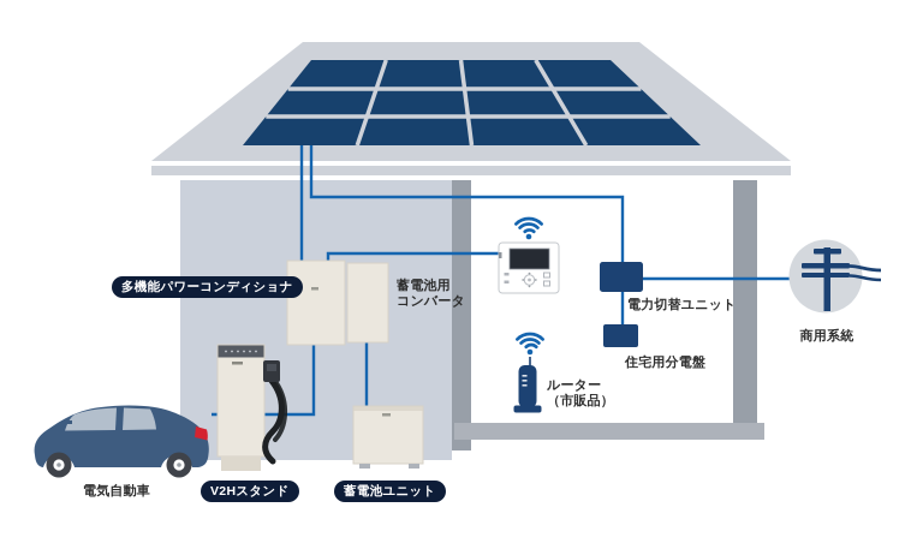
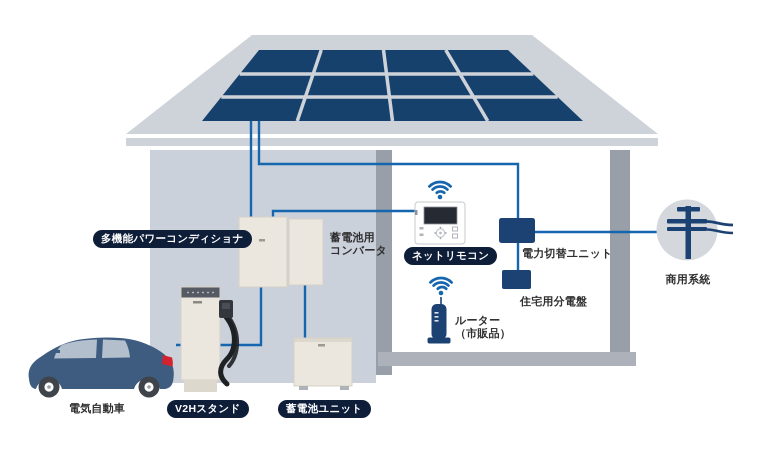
  多機能パワーコンディショナ
  蓄電池用
  コンバータ
+ ネットリモコン
  電力切替ユニット
  住宅用分電盤
  ルーター
  （市販品）
  商用系統
  電気自動車
  V2Hスタンド
  蓄電池ユニット
